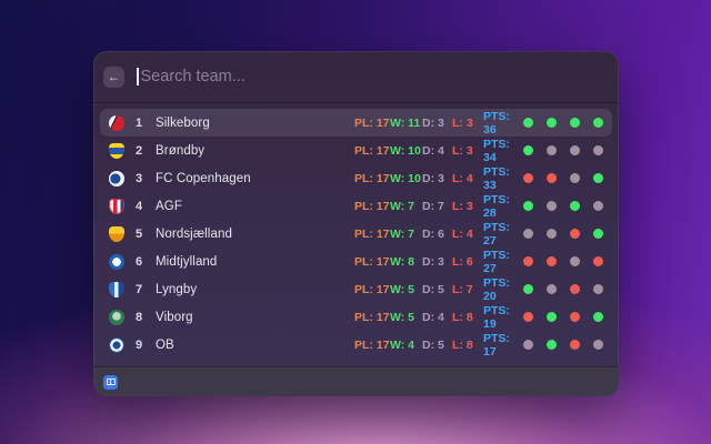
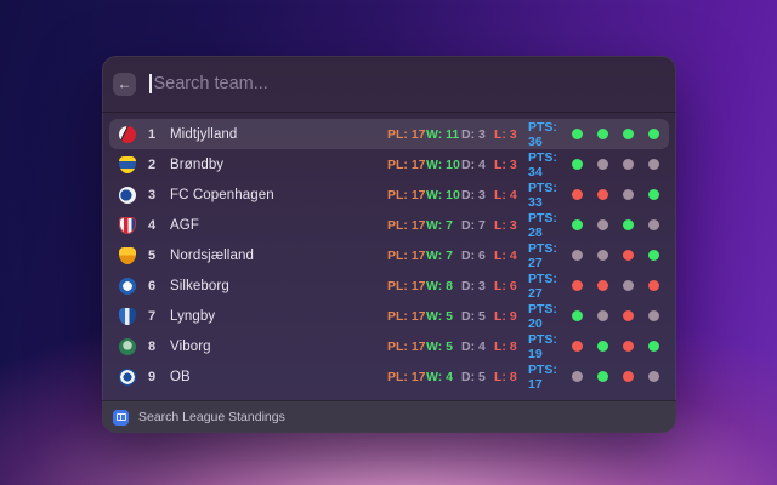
  ←
  Search team...
  1
- Silkeborg
+ Midtjylland
  PL: 17
  W: 11
  D: 3
  L: 3
  PTS: 36
  2
  Brøndby
  PL: 17
  W: 10
  D: 4
  L: 3
  PTS: 34
  3
  FC Copenhagen
  PL: 17
  W: 10
  D: 3
  L: 4
  PTS: 33
  4
  AGF
  PL: 17
  W: 7
  D: 7
  L: 3
  PTS: 28
  5
  Nordsjælland
  PL: 17
  W: 7
  D: 6
  L: 4
  PTS: 27
  6
- Midtjylland
+ Silkeborg
  PL: 17
  W: 8
  D: 3
  L: 6
  PTS: 27
  7
  Lyngby
  PL: 17
  W: 5
  D: 5
- L: 7
+ L: 9
  PTS: 20
  8
  Viborg
  PL: 17
  W: 5
  D: 4
  L: 8
  PTS: 19
  9
  OB
  PL: 17
  W: 4
  D: 5
  L: 8
  PTS: 17
+ Search League Standings
